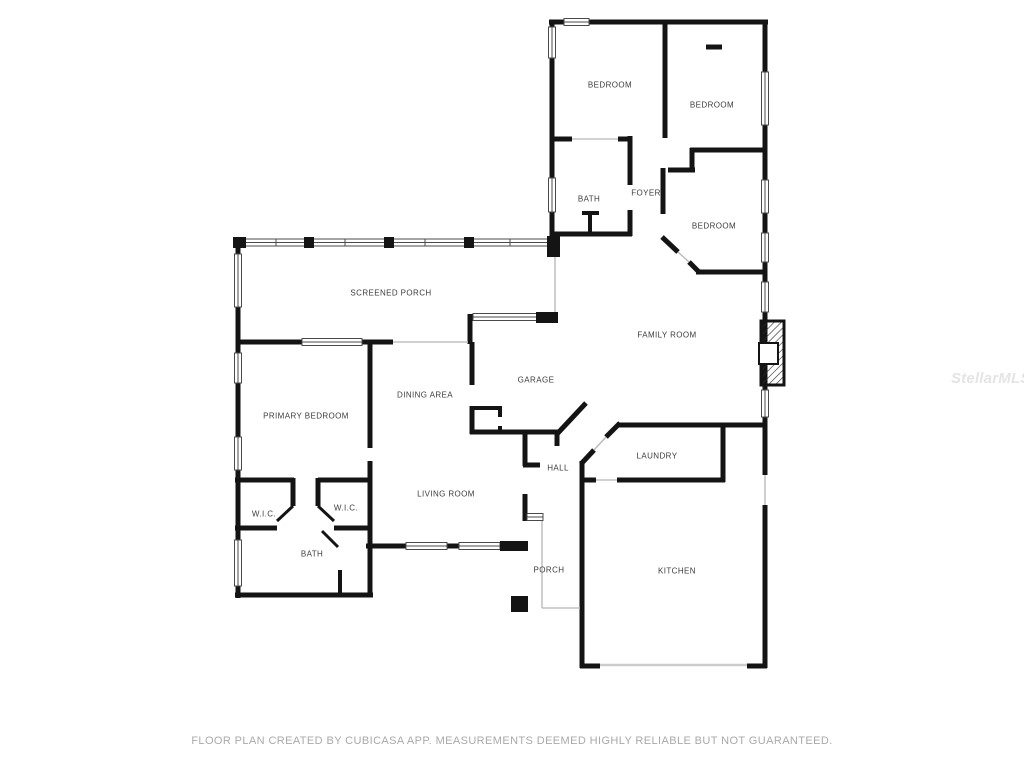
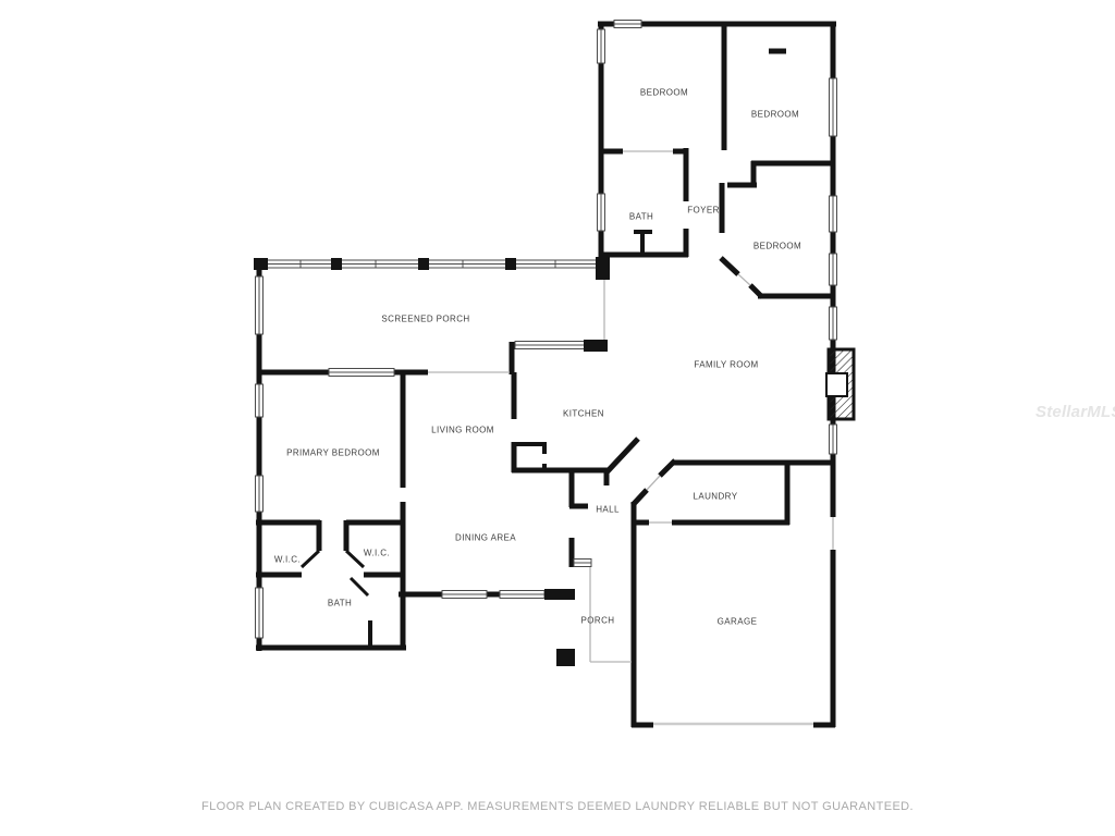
  BEDROOM
  BEDROOM
  BATH
  FOYER
  BEDROOM
  SCREENED PORCH
  FAMILY ROOM
- GARAGE
+ KITCHEN
- DINING AREA
+ LIVING ROOM
  PRIMARY BEDROOM
  LAUNDRY
  HALL
- LIVING ROOM
+ DINING AREA
  W.I.C.
  W.I.C.
  BATH
  PORCH
- KITCHEN
+ GARAGE
- FLOOR PLAN CREATED BY CUBICASA APP. MEASUREMENTS DEEMED HIGHLY RELIABLE BUT NOT GUARANTEED.
+ FLOOR PLAN CREATED BY CUBICASA APP. MEASUREMENTS DEEMED LAUNDRY RELIABLE BUT NOT GUARANTEED.
  StellarML
